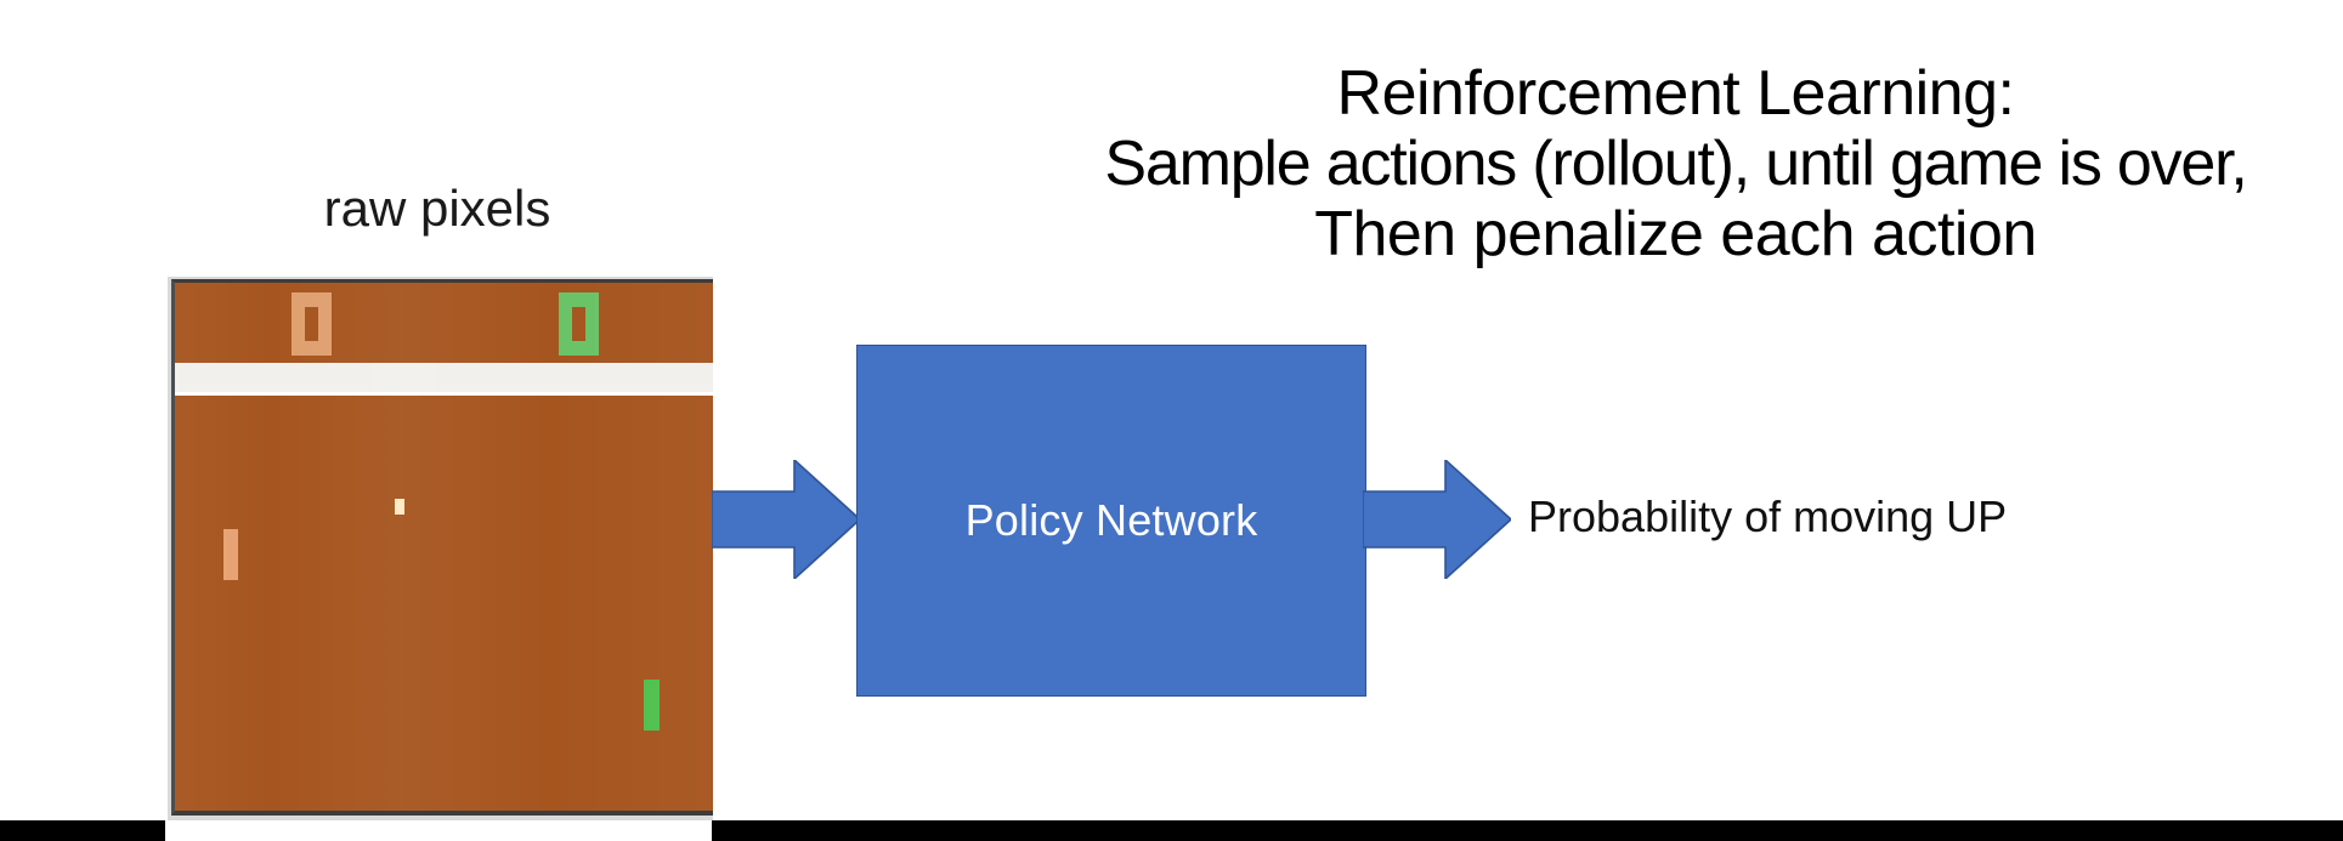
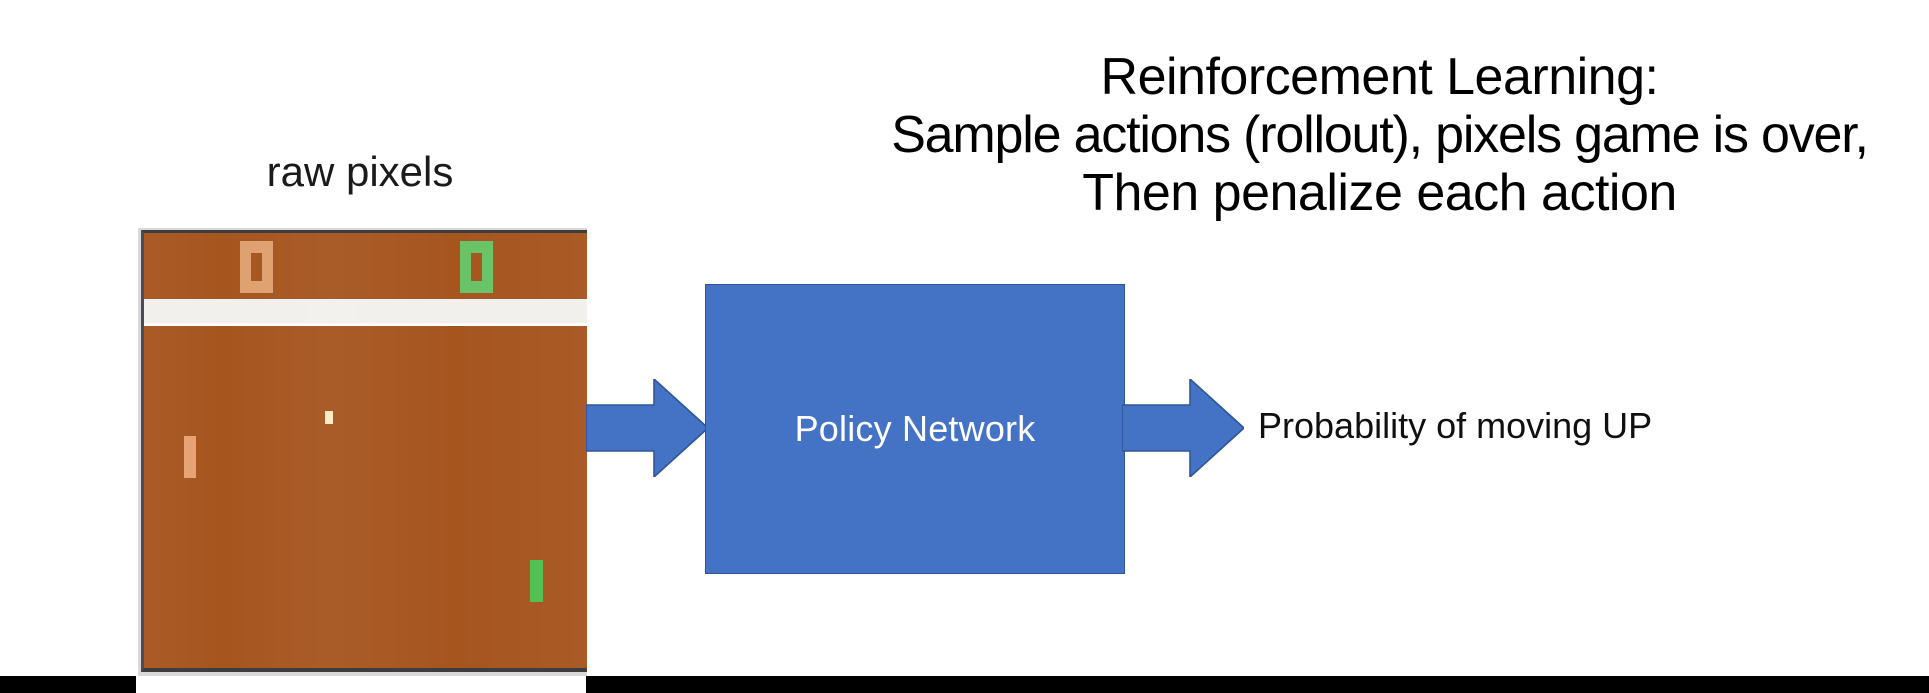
  Reinforcement Learning:
- Sample actions (rollout), until game is over,
+ Sample actions (rollout), pixels game is over,
  Then penalize each action
  raw pixels
  Policy Network
  Probability of moving UP
